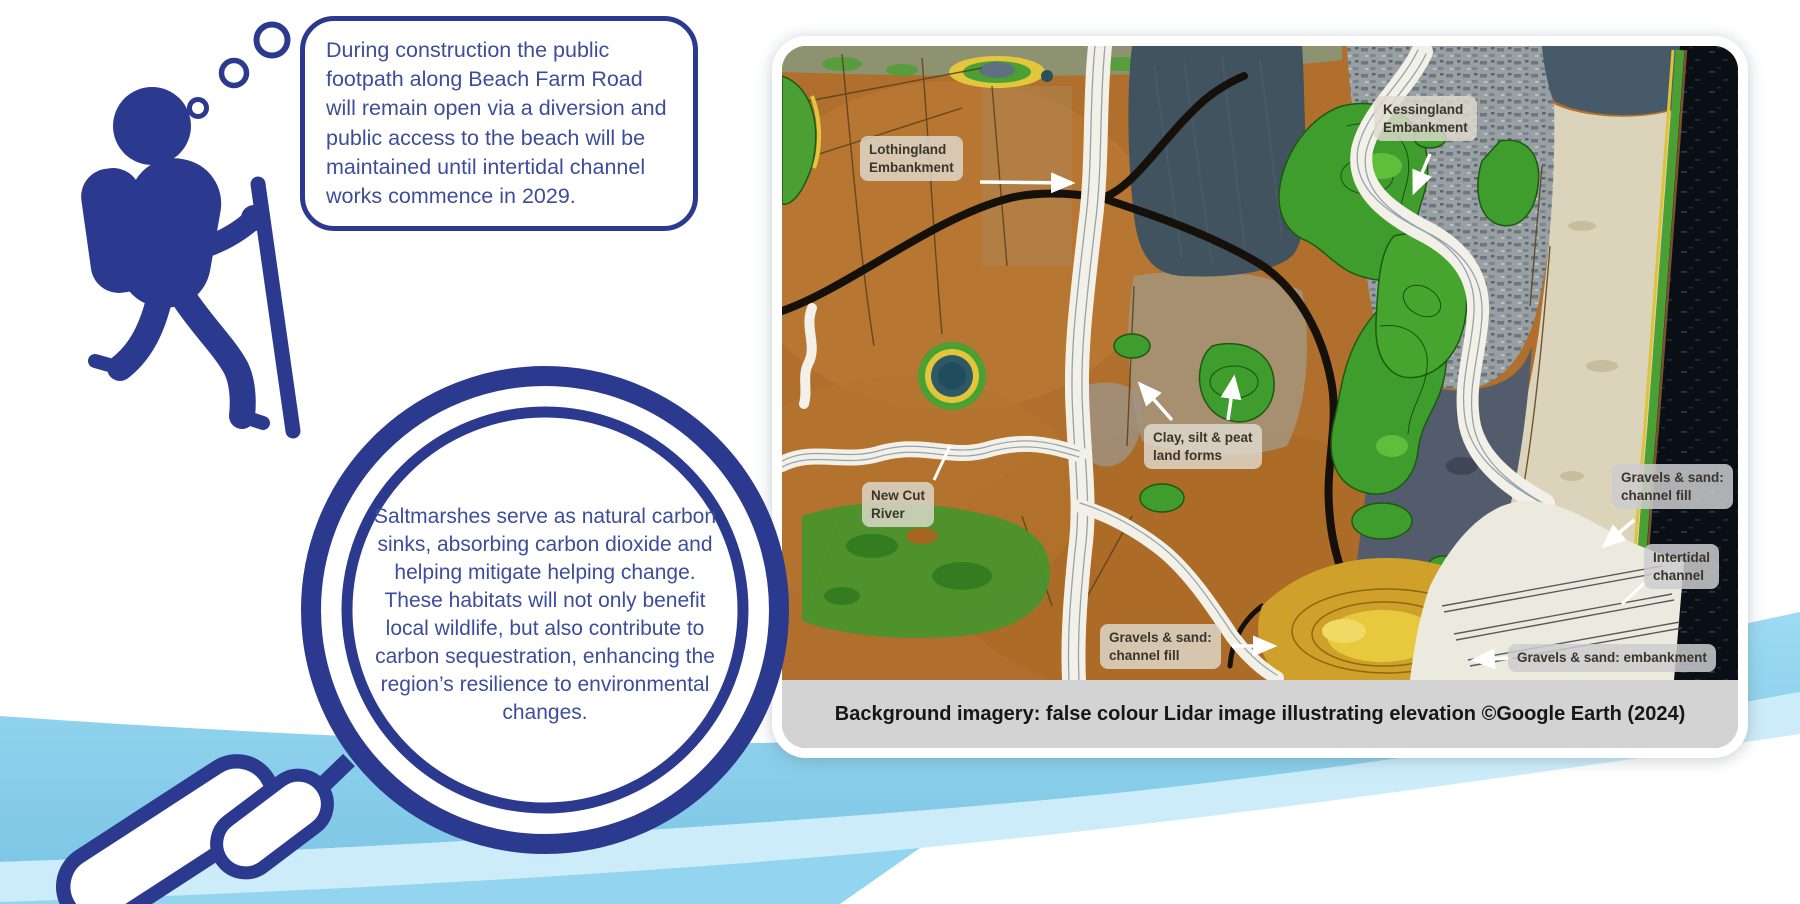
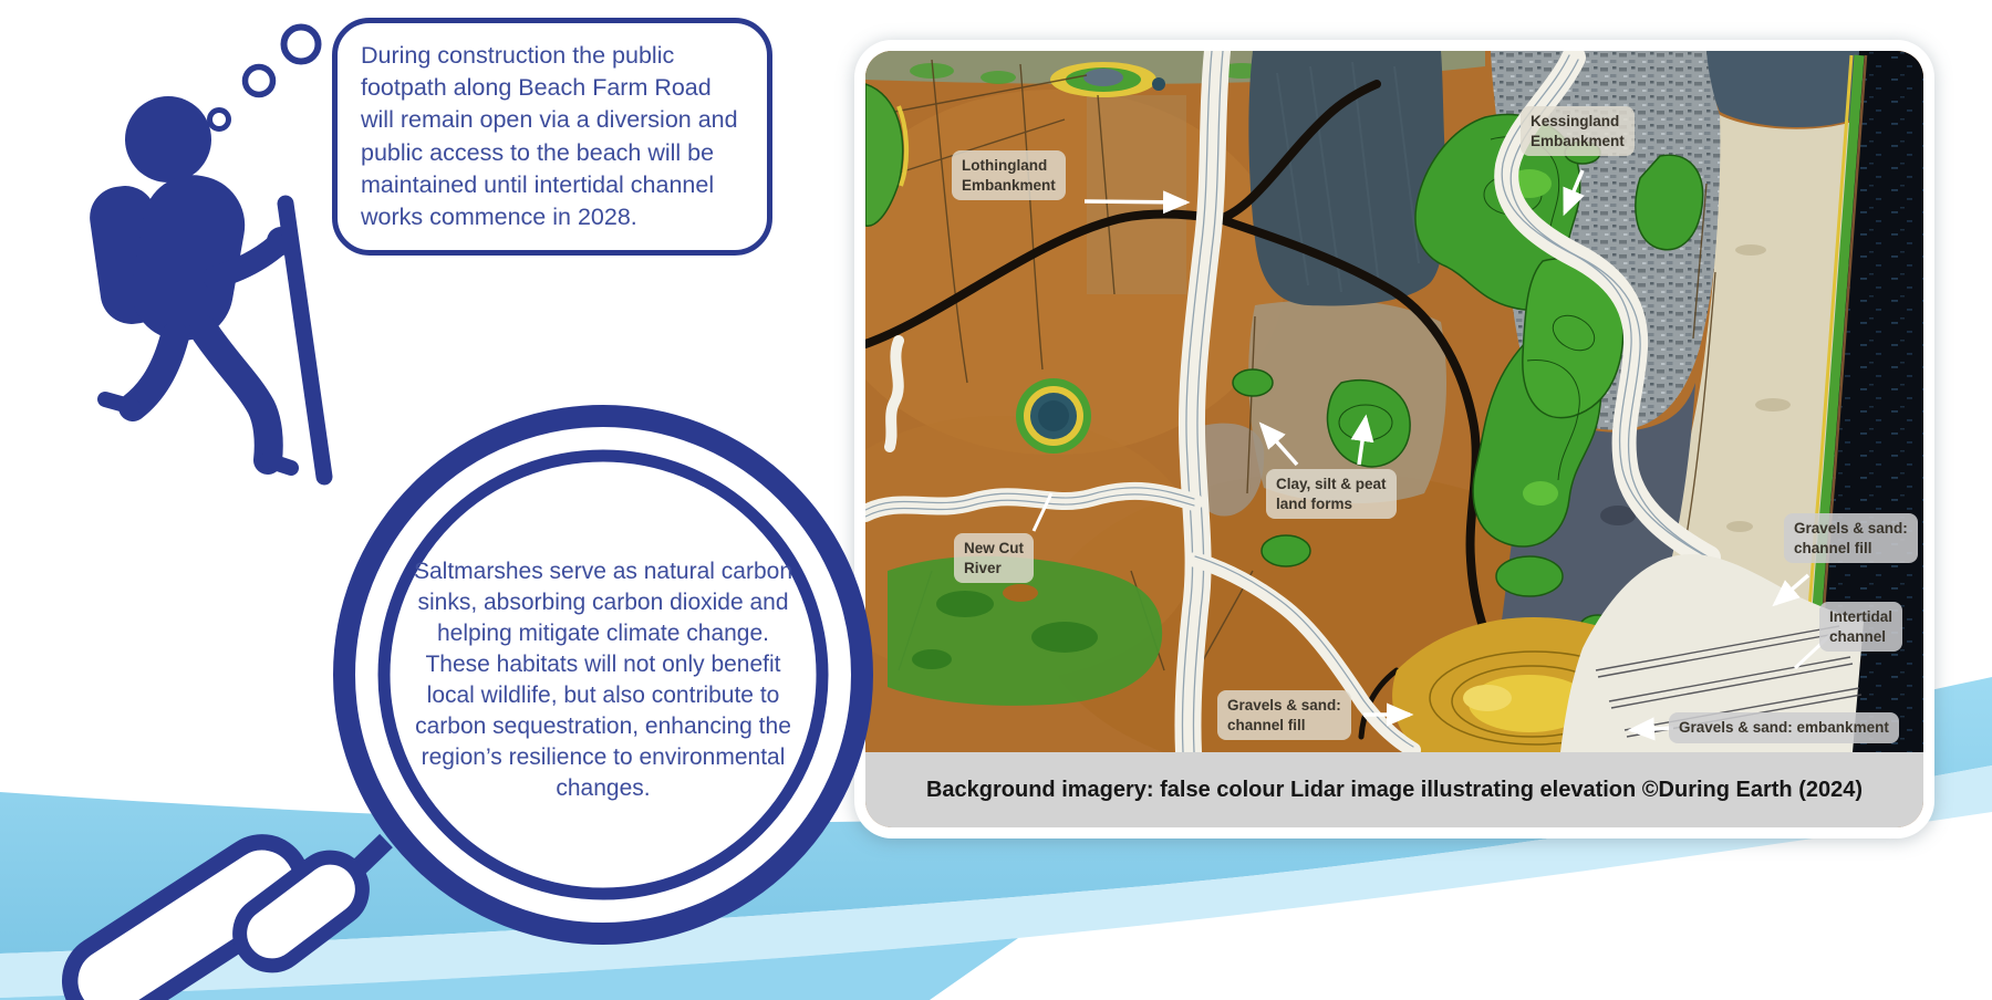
- During construction the public footpath along Beach Farm Road will remain open via a diversion and public access to the beach will be maintained until intertidal channel works commence in 2029.
+ During construction the public footpath along Beach Farm Road will remain open via a diversion and public access to the beach will be maintained until intertidal channel works commence in 2028.
- Saltmarshes serve as natural carbon sinks, absorbing carbon dioxide and helping mitigate helping change. These habitats will not only benefit local wildlife, but also contribute to carbon sequestration, enhancing the region’s resilience to environmental changes.
+ Saltmarshes serve as natural carbon sinks, absorbing carbon dioxide and helping mitigate climate change. These habitats will not only benefit local wildlife, but also contribute to carbon sequestration, enhancing the region’s resilience to environmental changes.
  Lothingland
  Embankment
  Kessingland
  Embankment
  Clay, silt & peat
  land forms
  New Cut
  River
  Gravels & sand:
  channel fill
  Gravels & sand:
  channel fill
  Intertidal
  channel
  Gravels & sand: embankment
- Background imagery: false colour Lidar image illustrating elevation ©Google Earth (2024)
+ Background imagery: false colour Lidar image illustrating elevation ©During Earth (2024)
